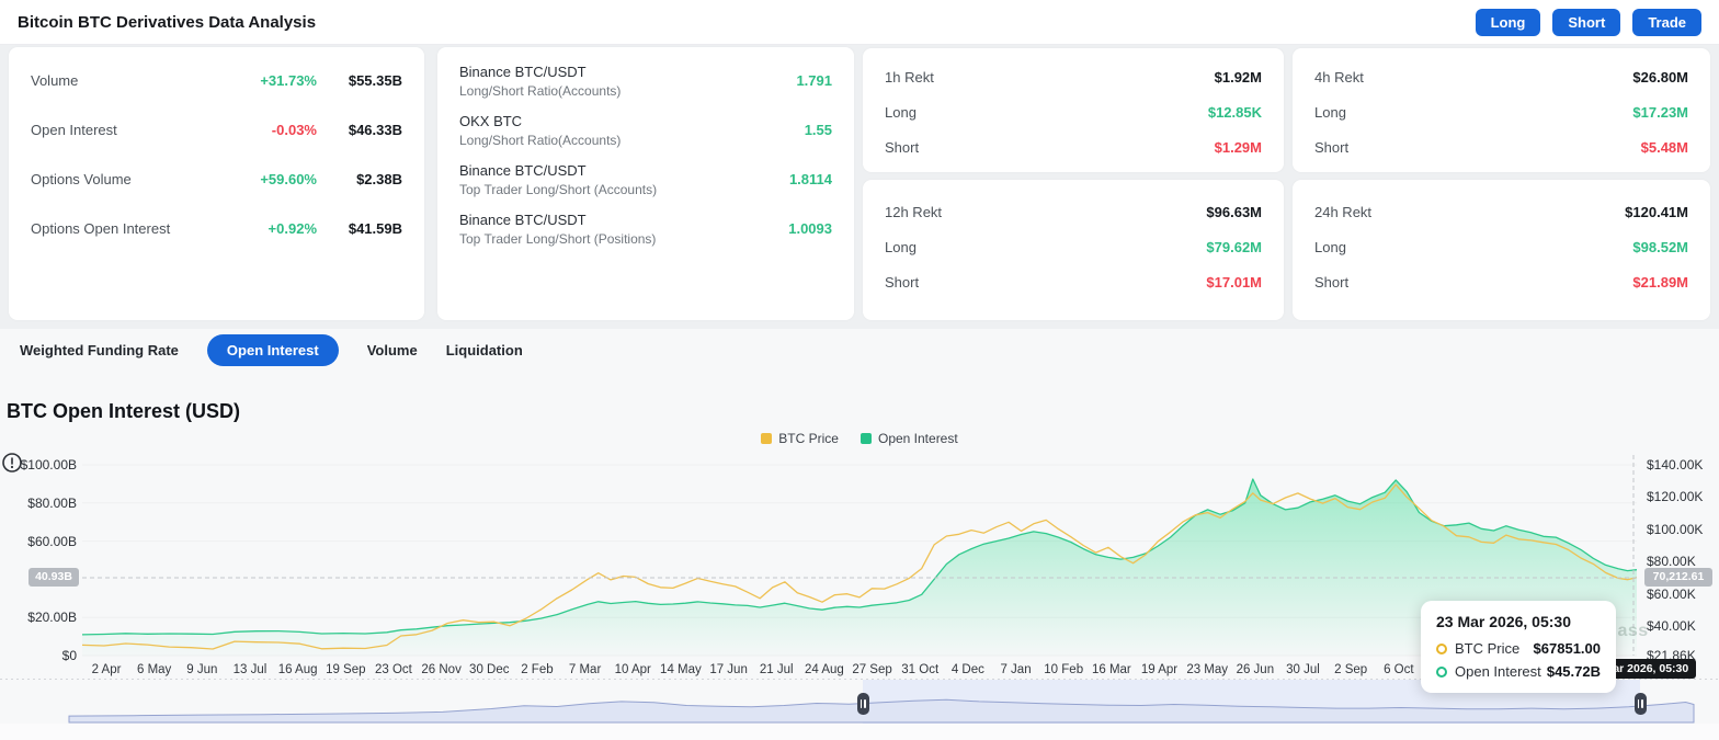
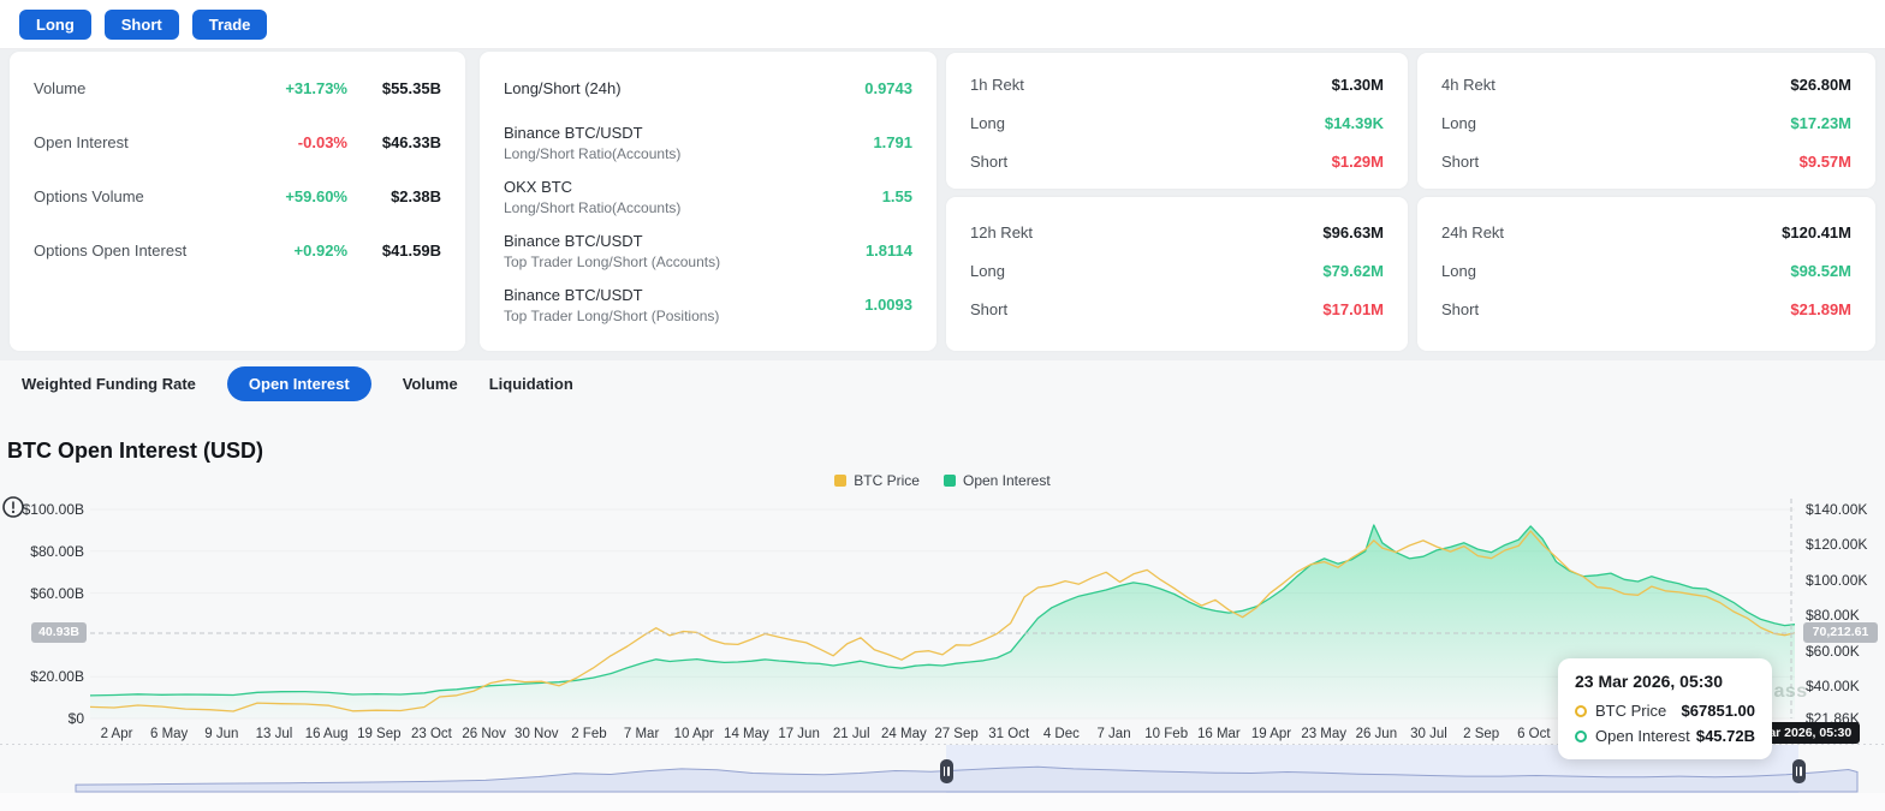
- Bitcoin BTC Derivatives Data Analysis
  Long
  Short
  Trade
  Volume
  +31.73%
  $55.35B
  Open Interest
  -0.03%
  $46.33B
  Options Volume
  +59.60%
  $2.38B
  Options Open Interest
  +0.92%
  $41.59B
+ Long/Short (24h)
+ 0.9743
  Binance BTC/USDT
  Long/Short Ratio(Accounts)
  1.791
  OKX BTC
  Long/Short Ratio(Accounts)
  1.55
  Binance BTC/USDT
  Top Trader Long/Short (Accounts)
  1.8114
  Binance BTC/USDT
  Top Trader Long/Short (Positions)
  1.0093
  1h Rekt
- $1.92M
+ $1.30M
  Long
- $12.85K
+ $14.39K
  Short
  $1.29M
  12h Rekt
  $96.63M
  Long
  $79.62M
  Short
  $17.01M
  4h Rekt
  $26.80M
  Long
  $17.23M
  Short
- $5.48M
+ $9.57M
  24h Rekt
  $120.41M
  Long
  $98.52M
  Short
  $21.89M
  Weighted Funding Rate
  Open Interest
  Volume
  Liquidation
  BTC Open Interest (USD)
  BTC Price
  Open Interest
  $100.00B
  $80.00B
  $60.00B
  $20.00B
  $0
  $140.00K
  $120.00K
  $100.00K
  $80.00K
  $60.00K
  $40.00K
  $21.86K
  2 Apr
  6 May
  9 Jun
  13 Jul
  16 Aug
  19 Sep
  23 Oct
  26 Nov
- 30 Dec
+ 30 Nov
  2 Feb
  7 Mar
  10 Apr
  14 May
  17 Jun
  21 Jul
- 24 Aug
+ 24 May
  27 Sep
  31 Oct
  4 Dec
  7 Jan
  10 Feb
  16 Mar
  19 Apr
  23 May
  26 Jun
  30 Jul
  2 Sep
  6 Oct
  40.93B
  70,212.61
  ar 2026, 05:30
  23 Mar 2026, 05:30
  BTC Price
  $67851.00
  Open Interest
  $45.72B
